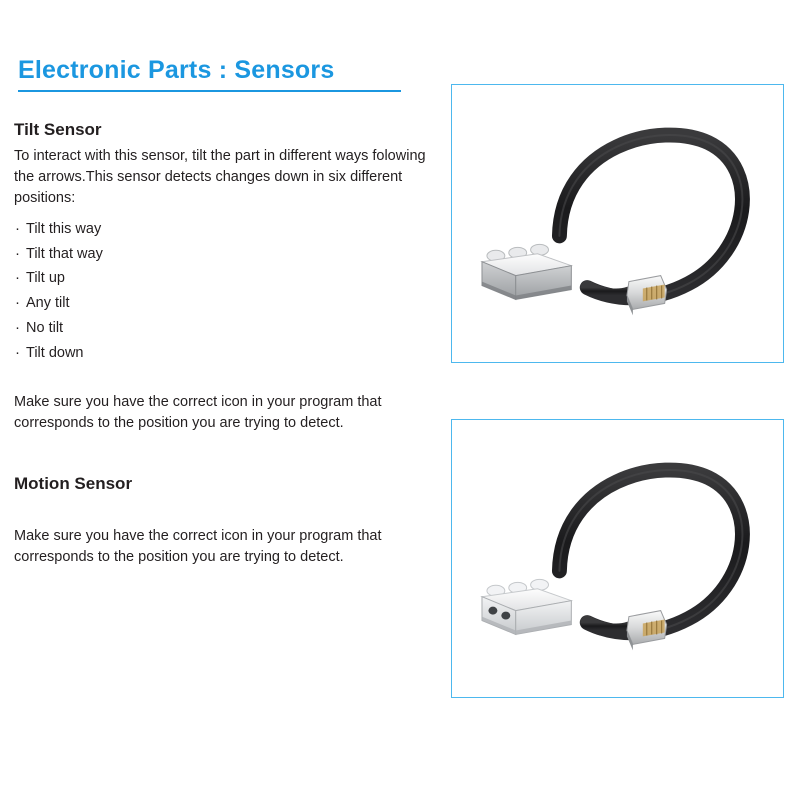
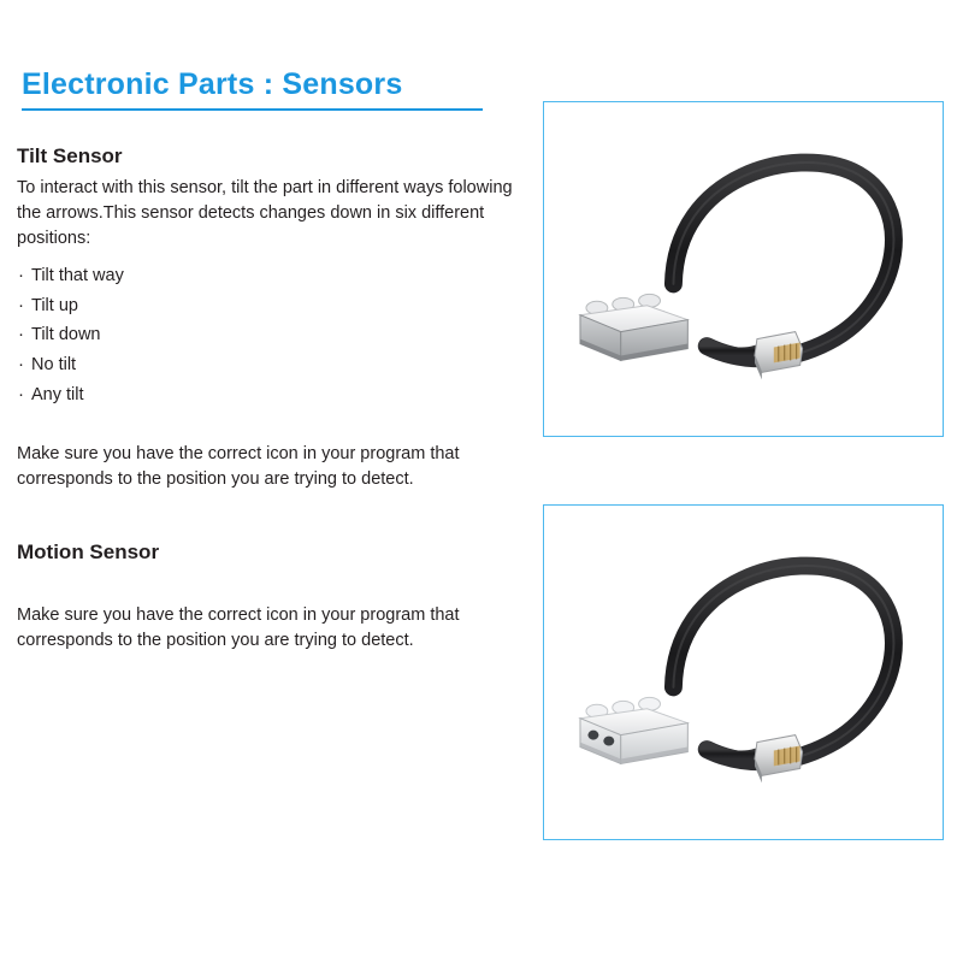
  Electronic Parts : Sensors
  Tilt Sensor
  To interact with this sensor, tilt the part in different ways folowing the arrows.This sensor detects changes down in six different positions:
- Tilt this way
  Tilt that way
  Tilt up
- Any tilt
+ Tilt down
  No tilt
- Tilt down
+ Any tilt
  Make sure you have the correct icon in your program that corresponds to the position you are trying to detect.
  Motion Sensor
  Make sure you have the correct icon in your program that corresponds to the position you are trying to detect.
